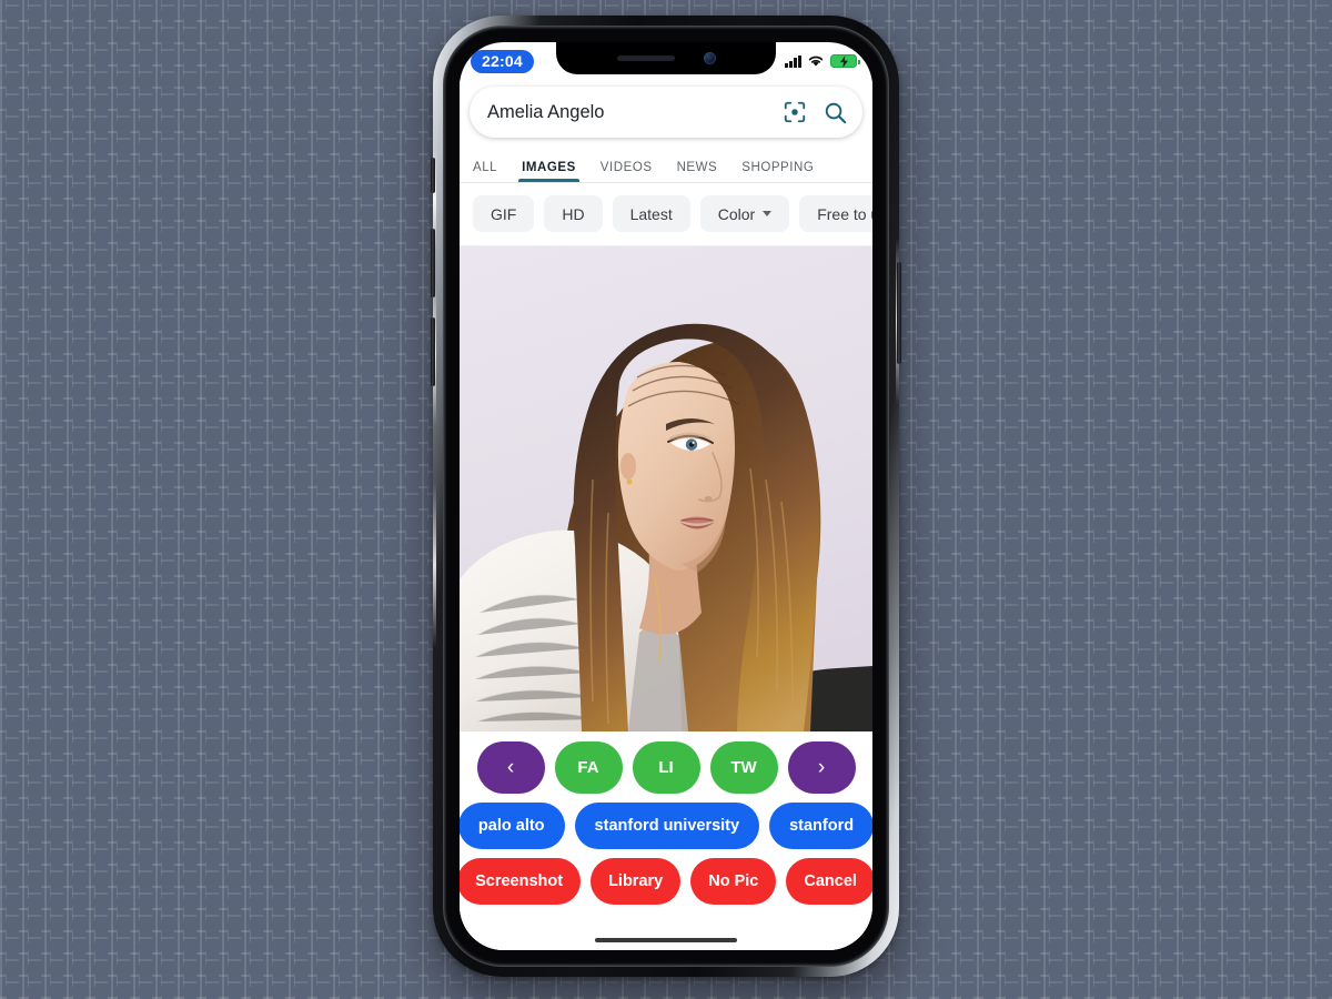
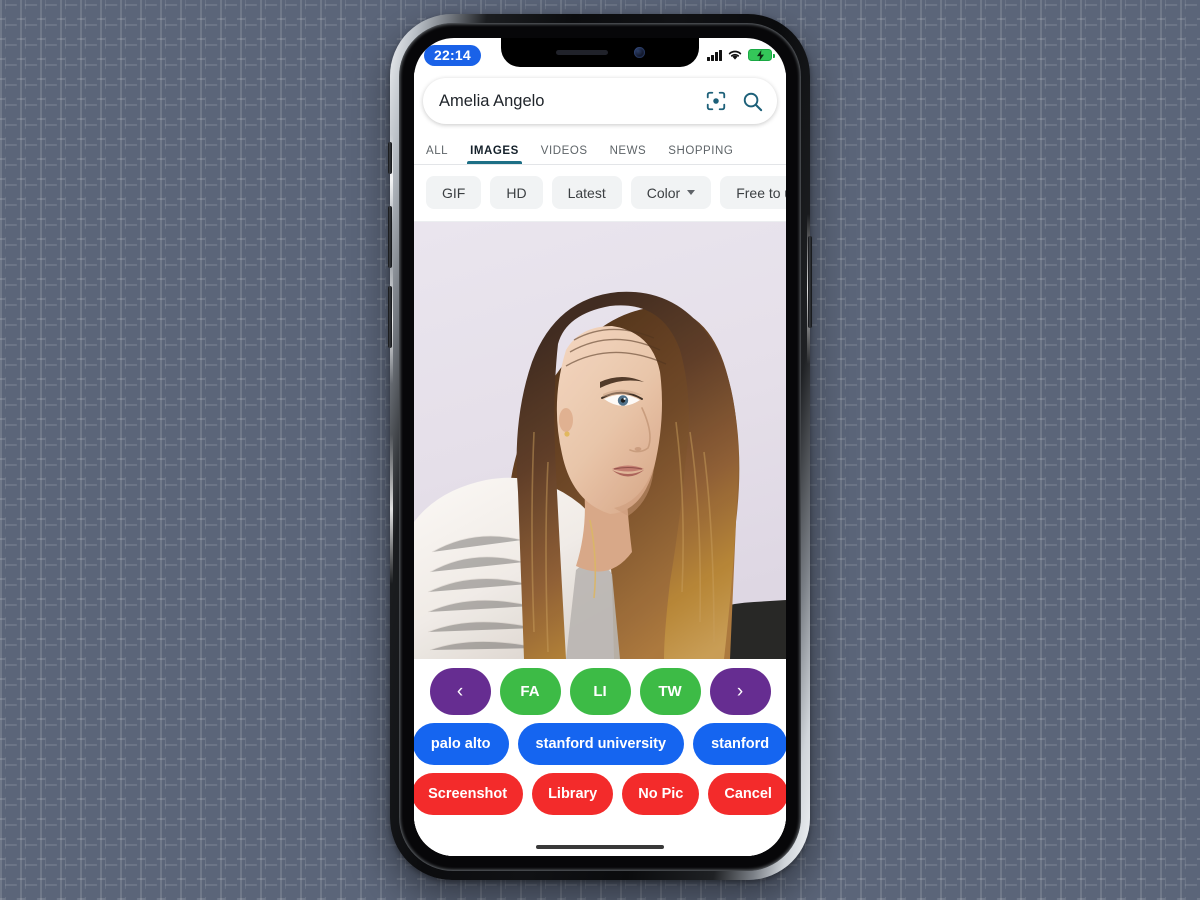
- 22:04
+ 22:14
  Amelia Angelo
  ALL
  IMAGES
  VIDEOS
  NEWS
  SHOPPING
  GIF
  HD
  Latest
  Color
  ‹
  FA
  LI
  TW
  ›
  palo alto
  stanford university
  stanford
  Screenshot
  Library
  No Pic
  Cancel
